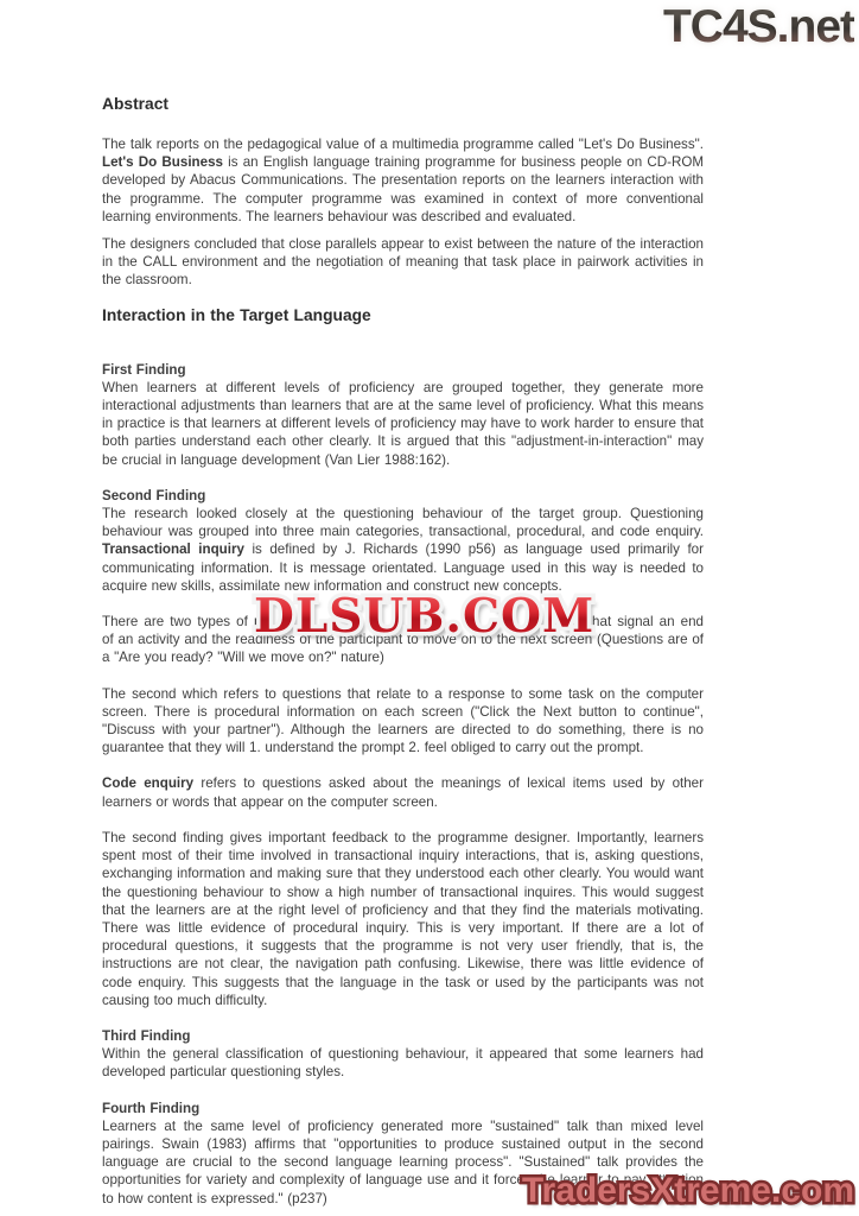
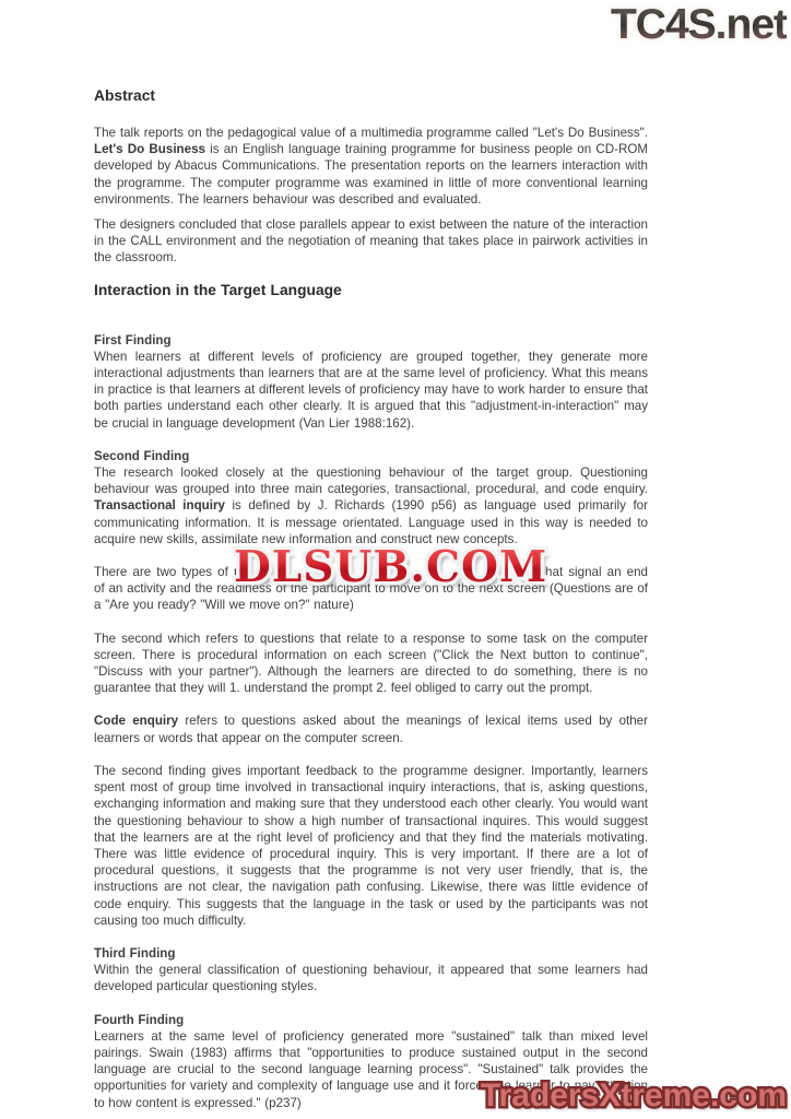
  TC4S.net
  Abstract
- The talk reports on the pedagogical value of a multimedia programme called "Let's Do Business". Let's Do Business is an English language training programme for business people on CD-ROM developed by Abacus Communications. The presentation reports on the learners interaction with the programme. The computer programme was examined in context of more conventional learning environments. The learners behaviour was described and evaluated.
+ The talk reports on the pedagogical value of a multimedia programme called "Let's Do Business". Let's Do Business is an English language training programme for business people on CD-ROM developed by Abacus Communications. The presentation reports on the learners interaction with the programme. The computer programme was examined in little of more conventional learning environments. The learners behaviour was described and evaluated.
- The designers concluded that close parallels appear to exist between the nature of the interaction in the CALL environment and the negotiation of meaning that task place in pairwork activities in the classroom.
+ The designers concluded that close parallels appear to exist between the nature of the interaction in the CALL environment and the negotiation of meaning that takes place in pairwork activities in the classroom.
  Interaction in the Target Language
  First Finding
  When learners at different levels of proficiency are grouped together, they generate more interactional adjustments than learners that are at the same level of proficiency. What this means in practice is that learners at different levels of proficiency may have to work harder to ensure that both parties understand each other clearly. It is argued that this "adjustment-in-interaction" may be crucial in language development (Van Lier 1988:162).
  Second Finding
  The research looked closely at the questioning behaviour of the target group. Questioning behaviour was grouped into three main categories, transactional, procedural, and code enquiry. Transactional inquiry is defined by J. Richards (1990 p56) as language used primarily for communicating information. It is message orientated. Language used in this way is needed to acquire new skills, assimilate new information and construct new concepts.
  DLSUB.COM
  The second which refers to questions that relate to a response to some task on the computer screen. There is procedural information on each screen ("Click the Next button to continue", "Discuss with your partner"). Although the learners are directed to do something, there is no guarantee that they will 1. understand the prompt 2. feel obliged to carry out the prompt.
  Code enquiry refers to questions asked about the meanings of lexical items used by other learners or words that appear on the computer screen.
- The second finding gives important feedback to the programme designer. Importantly, learners spent most of their time involved in transactional inquiry interactions, that is, asking questions, exchanging information and making sure that they understood each other clearly. You would want the questioning behaviour to show a high number of transactional inquires. This would suggest that the learners are at the right level of proficiency and that they find the materials motivating. There was little evidence of procedural inquiry. This is very important. If there are a lot of procedural questions, it suggests that the programme is not very user friendly, that is, the instructions are not clear, the navigation path confusing. Likewise, there was little evidence of code enquiry. This suggests that the language in the task or used by the participants was not causing too much difficulty.
+ The second finding gives important feedback to the programme designer. Importantly, learners spent most of group time involved in transactional inquiry interactions, that is, asking questions, exchanging information and making sure that they understood each other clearly. You would want the questioning behaviour to show a high number of transactional inquires. This would suggest that the learners are at the right level of proficiency and that they find the materials motivating. There was little evidence of procedural inquiry. This is very important. If there are a lot of procedural questions, it suggests that the programme is not very user friendly, that is, the instructions are not clear, the navigation path confusing. Likewise, there was little evidence of code enquiry. This suggests that the language in the task or used by the participants was not causing too much difficulty.
  Third Finding
  Within the general classification of questioning behaviour, it appeared that some learners had developed particular questioning styles.
  Fourth Finding
  Learners at the same level of proficiency generated more "sustained" talk than mixed level pairings. Swain (1983) affirms that "opportunities to produce sustained output in the second language are crucial to the second language learning process". "Sustained" talk provides the opportunities for variety and complexity of language use and it forces the learner to pay attention to how content is expressed." (p237)
  TradersXtreme.com
